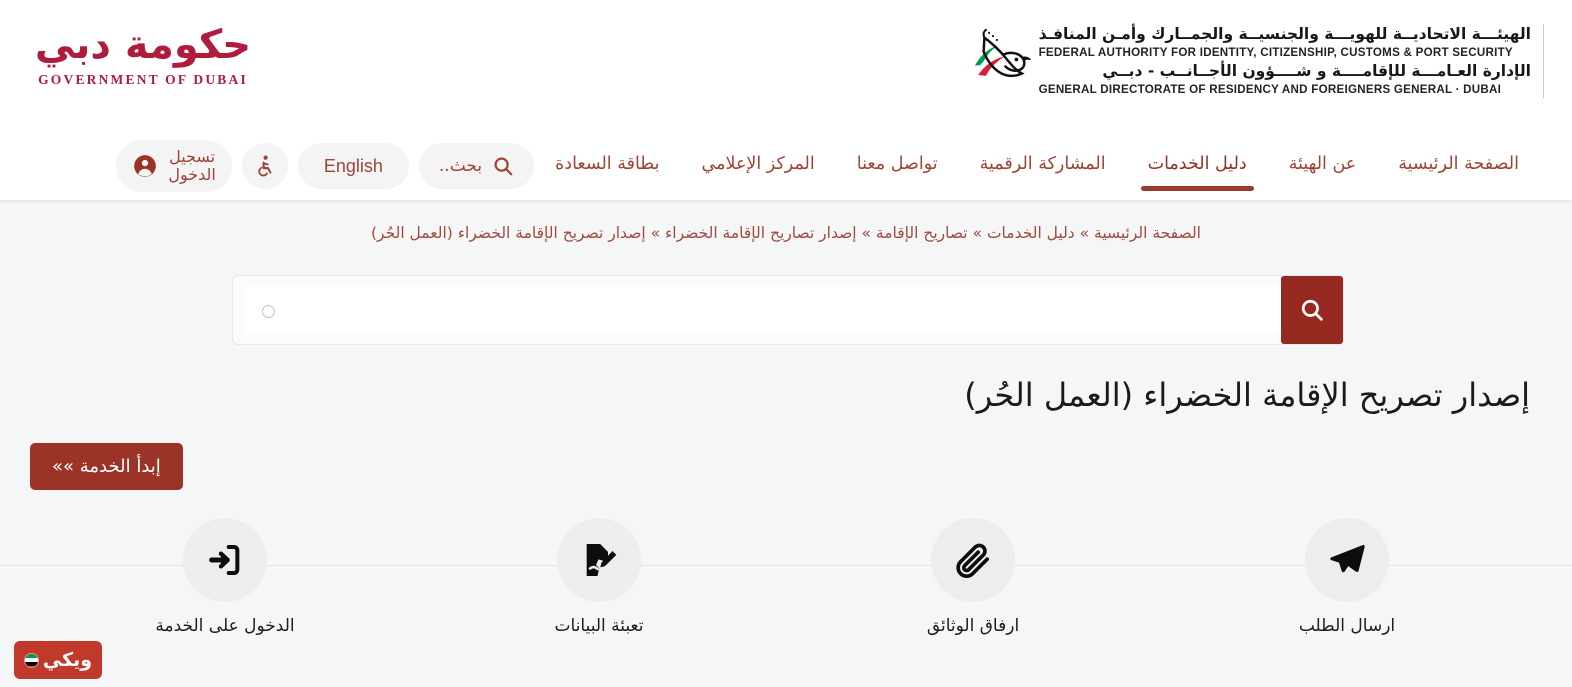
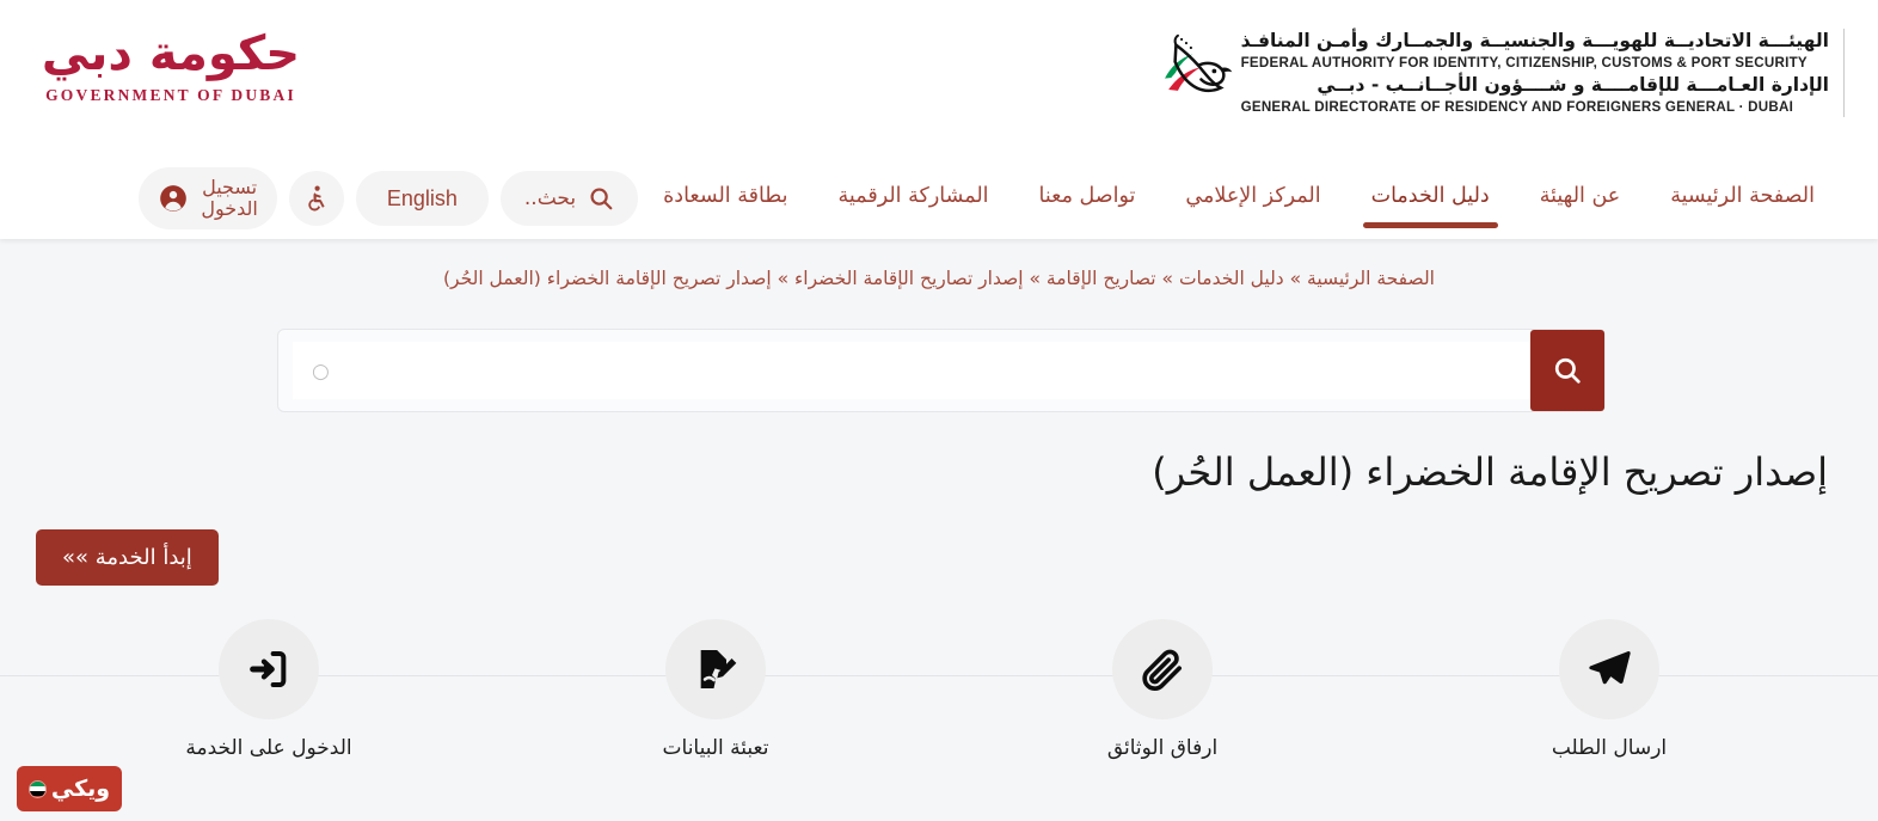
  حكومة دبي
  GOVERNMENT OF DUBAI
  الهيئـــة الاتحاديــة للهويـــة والجنسيــة والجمــارك وأمـن المنافـذ
  FEDERAL AUTHORITY FOR IDENTITY, CITIZENSHIP, CUSTOMS & PORT SECURITY
  الإدارة العـامـــة للإقامــــة و شــــؤون الأجــانــب - دبــي
  GENERAL DIRECTORATE OF RESIDENCY AND FOREIGNERS GENERAL · DUBAI
  الصفحة الرئيسية
  عن الهيئة
  دليل الخدمات
- المشاركة الرقمية
+ المركز الإعلامي
  تواصل معنا
- المركز الإعلامي
+ المشاركة الرقمية
  بطاقة السعادة
  بحث..
  English
  تسجيل
  الدخول
  الصفحة الرئيسية » دليل الخدمات » تصاريح الإقامة » إصدار تصاريح الإقامة الخضراء » إصدار تصريح الإقامة الخضراء (العمل الحُر)
  ○
  إصدار تصريح الإقامة الخضراء (العمل الحُر)
  إبدأ الخدمة »»
  ارسال الطلب
  ارفاق الوثائق
  تعبئة البيانات
  الدخول على الخدمة
  ويكي
